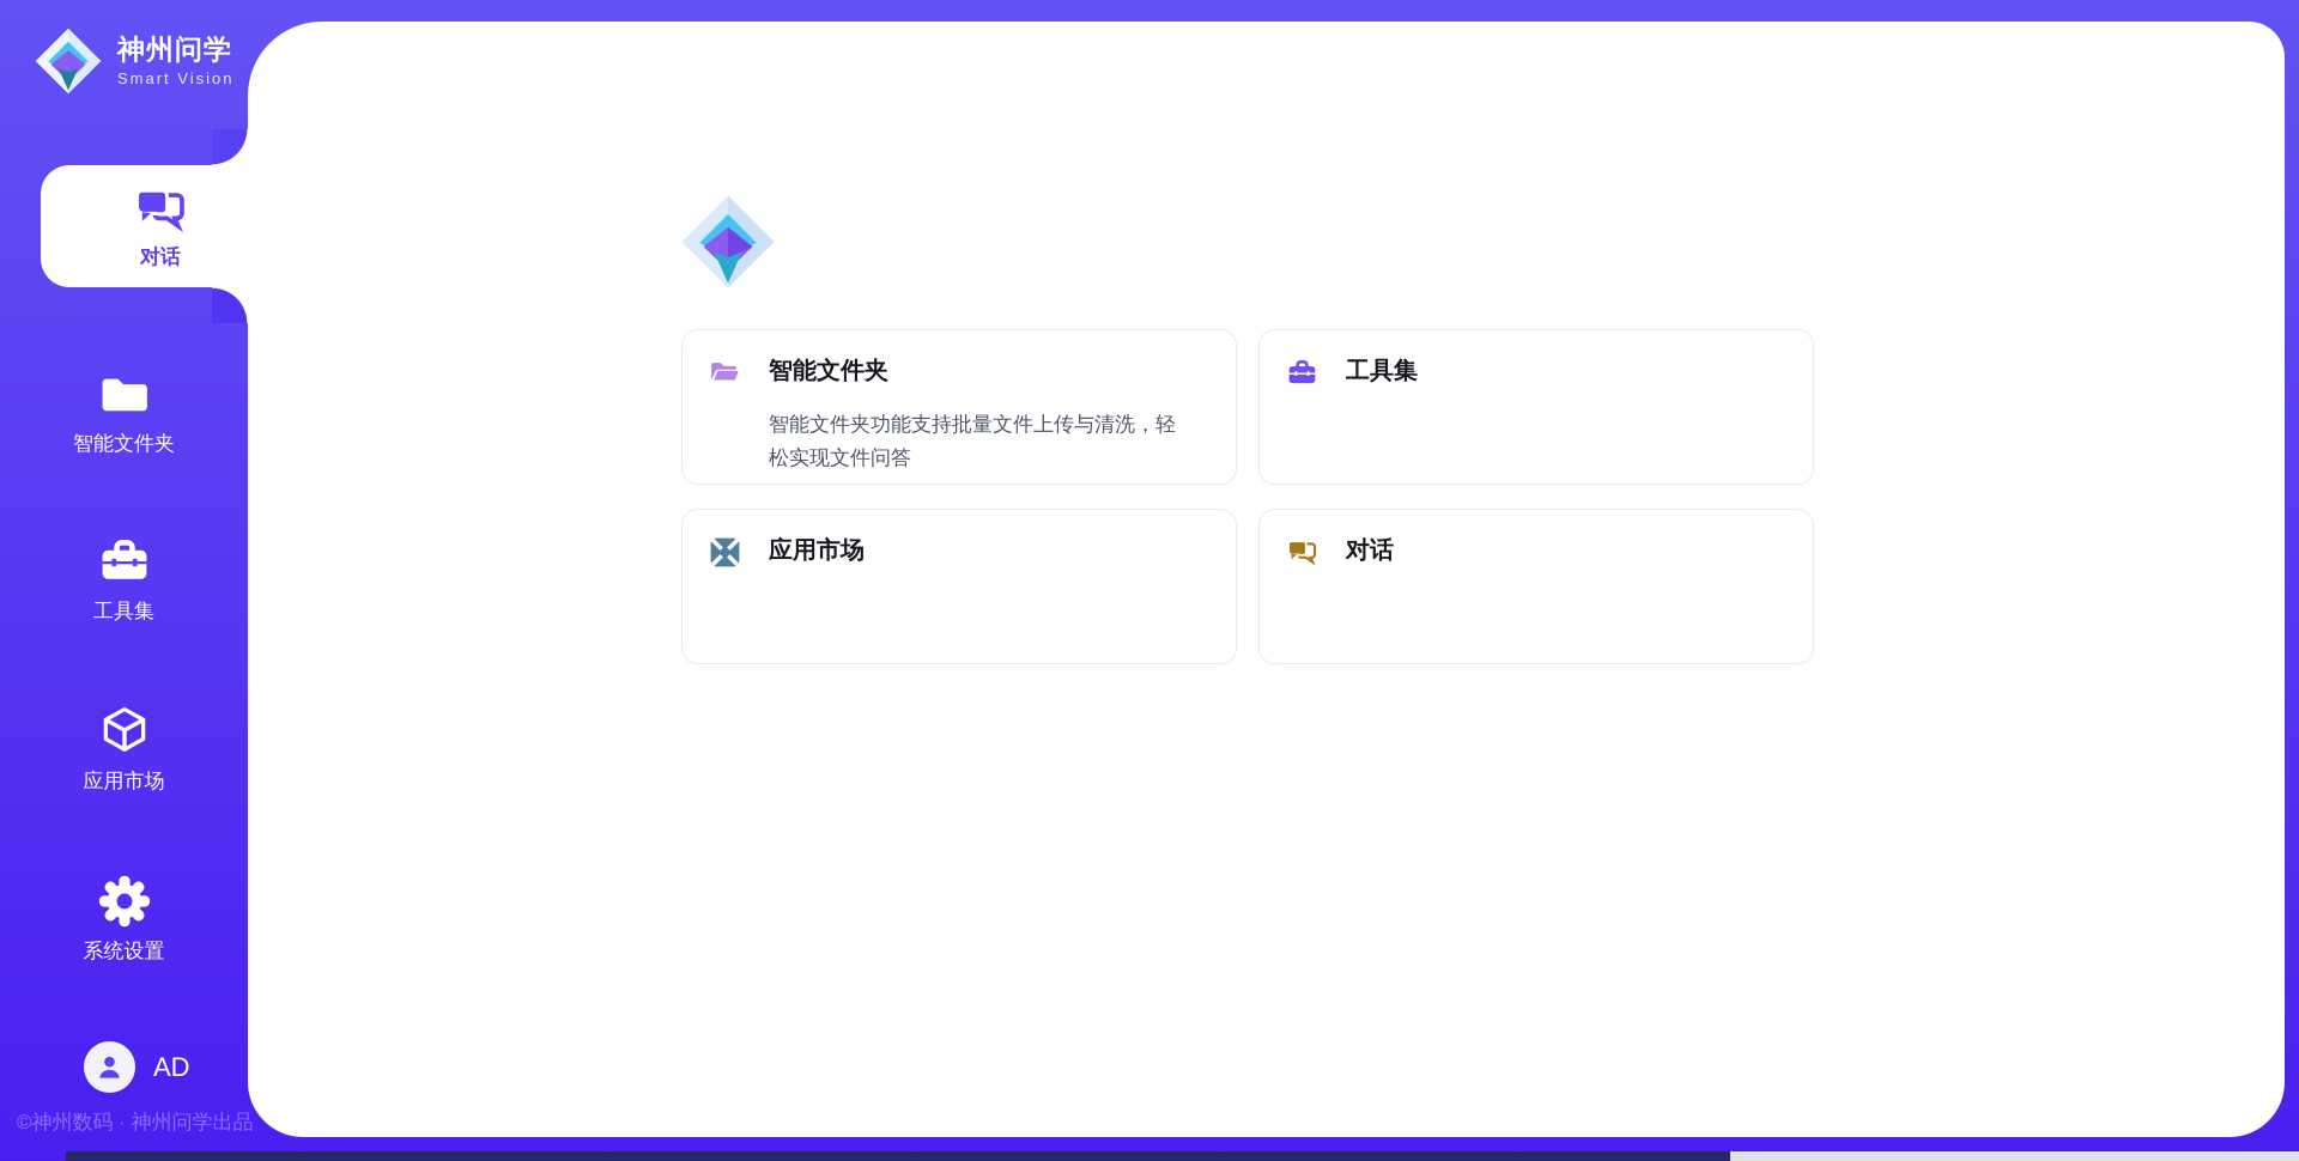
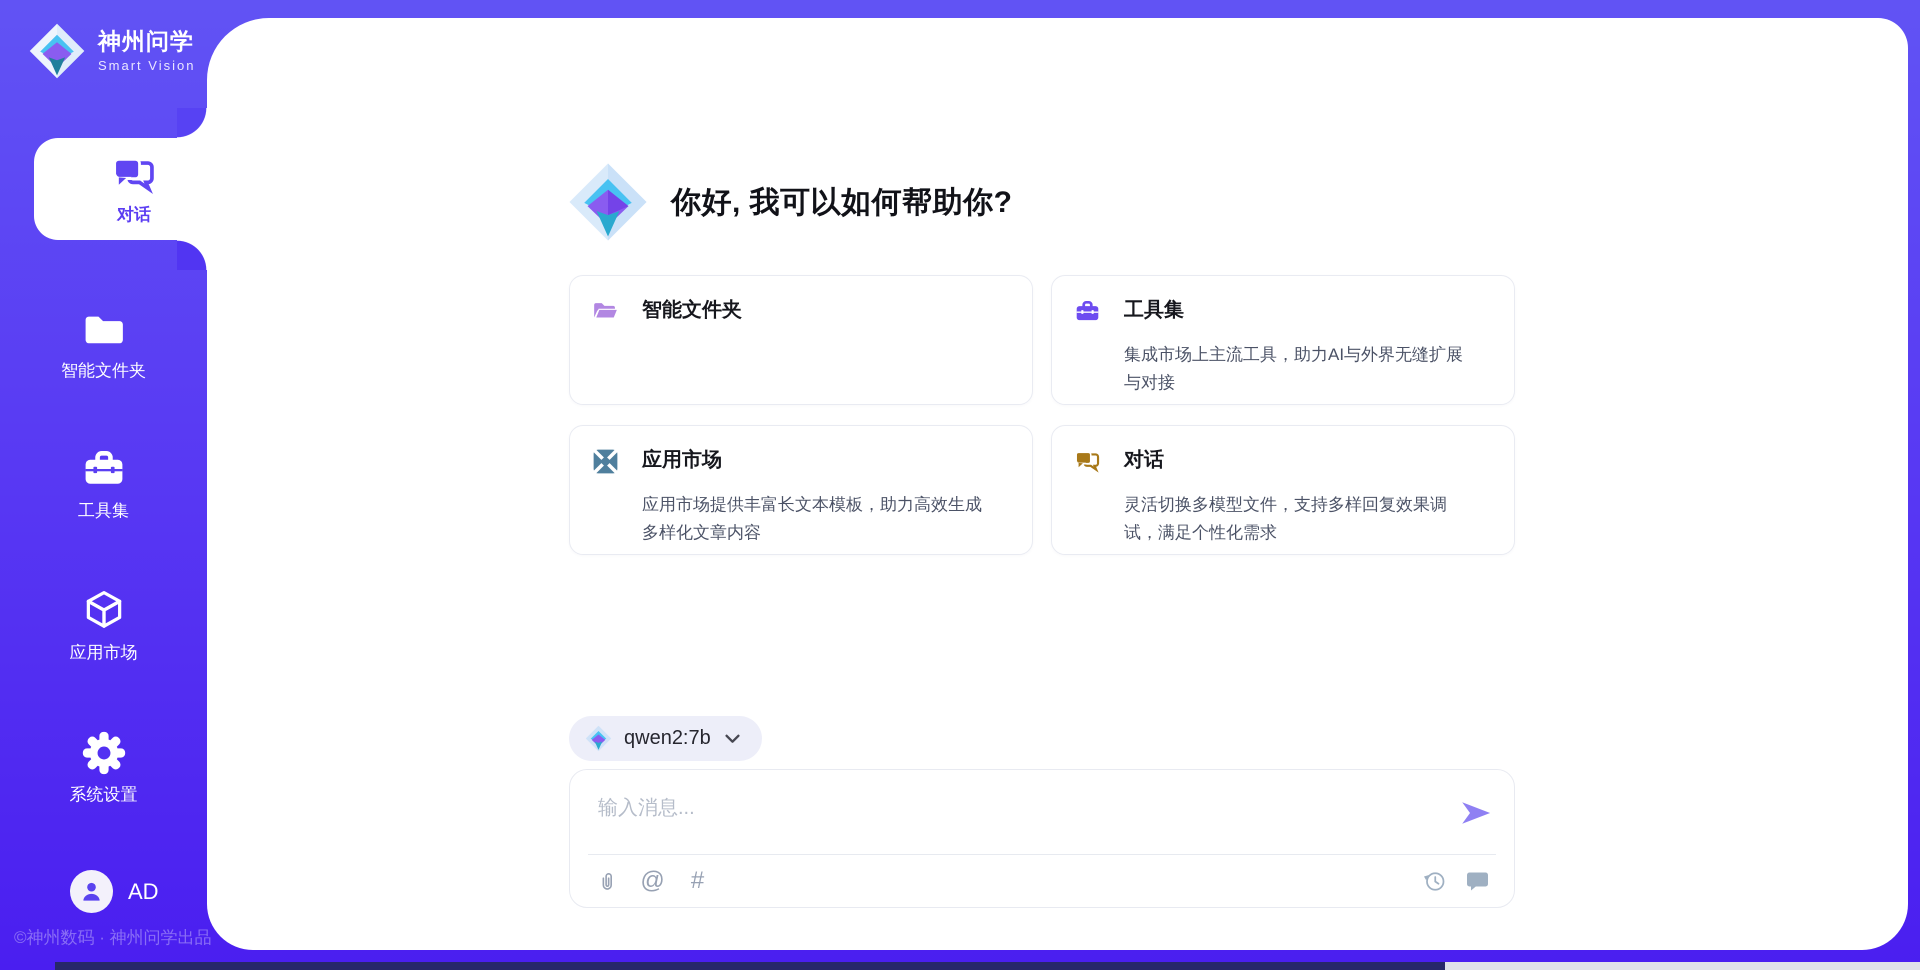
+ 你好, 我可以如何帮助你?
  智能文件夹
- 智能文件夹功能支持批量文件上传与清洗，轻松实现文件问答
  工具集
+ 集成市场上主流工具，助力AI与外界无缝扩展与对接
  应用市场
+ 应用市场提供丰富长文本模板，助力高效生成多样化文章内容
  对话
+ 灵活切换多模型文件，支持多样回复效果调试，满足个性化需求
+ qwen2:7b
+ 输入消息...
+ @
+ #
  神州问学
  Smart Vision
  对话
  智能文件夹
  工具集
  应用市场
  系统设置
  AD
  ©神州数码 · 神州问学出品
